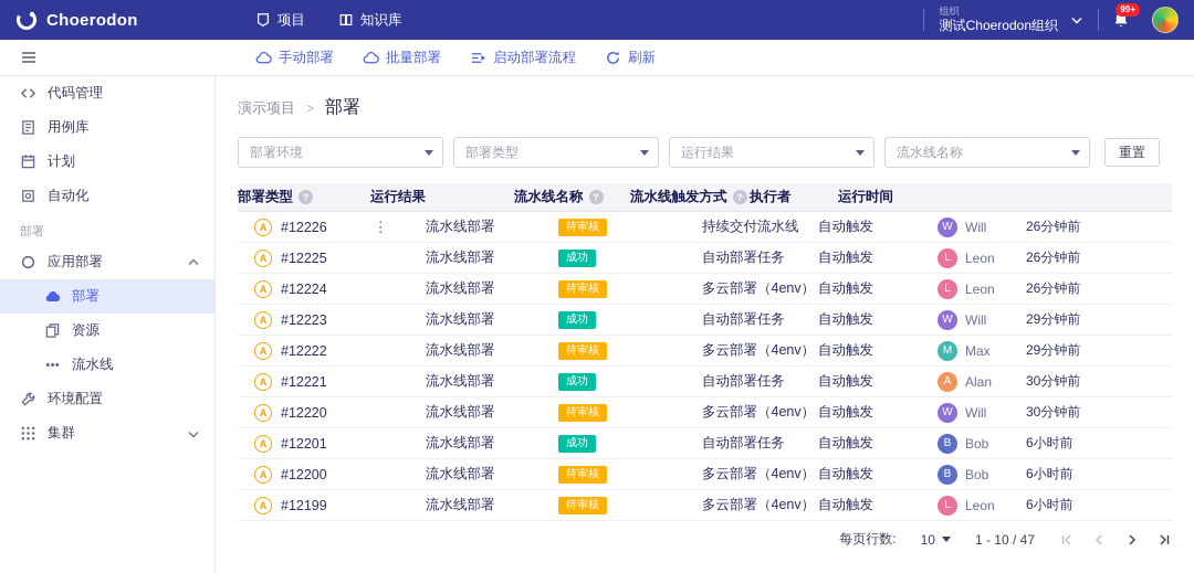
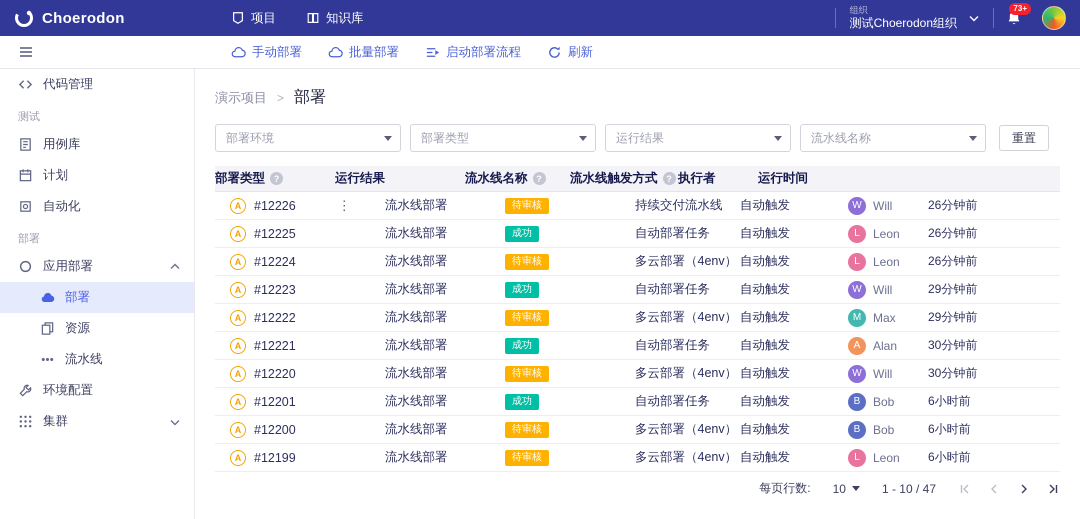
  Choerodon
  项目
  知识库
  组织
  测试Choerodon组织
- 99+
+ 73+
  手动部署
  批量部署
  启动部署流程
  刷新
  代码管理
+ 测试
  用例库
  计划
  自动化
  部署
  应用部署
  部署
  资源
  流水线
  环境配置
  集群
  演示项目
  >
  部署
  部署环境
  部署类型
  运行结果
  流水线名称
  重置
  部署类型
  运行结果
  流水线名称
  流水线触发方式
  执行者
  运行时间
  A
  #12226
  流水线部署
  待审核
  持续交付流水线
  自动触发
  W
  Will
  26分钟前
  A
  #12225
  流水线部署
  成功
  自动部署任务
  自动触发
  L
  Leon
  26分钟前
  A
  #12224
  流水线部署
  待审核
  多云部署（4env）
  自动触发
  L
  Leon
  26分钟前
  A
  #12223
  流水线部署
  成功
  自动部署任务
  自动触发
  W
  Will
  29分钟前
  A
  #12222
  流水线部署
  待审核
  多云部署（4env）
  自动触发
  M
  Max
  29分钟前
  A
  #12221
  流水线部署
  成功
  自动部署任务
  自动触发
  A
  Alan
  30分钟前
  A
  #12220
  流水线部署
  待审核
  多云部署（4env）
  自动触发
  W
  Will
  30分钟前
  A
  #12201
  流水线部署
  成功
  自动部署任务
  自动触发
  B
  Bob
  6小时前
  A
  #12200
  流水线部署
  待审核
  多云部署（4env）
  自动触发
  B
  Bob
  6小时前
  A
  #12199
  流水线部署
  待审核
  多云部署（4env）
  自动触发
  L
  Leon
  6小时前
  每页行数:
  10
  1 - 10 / 47
